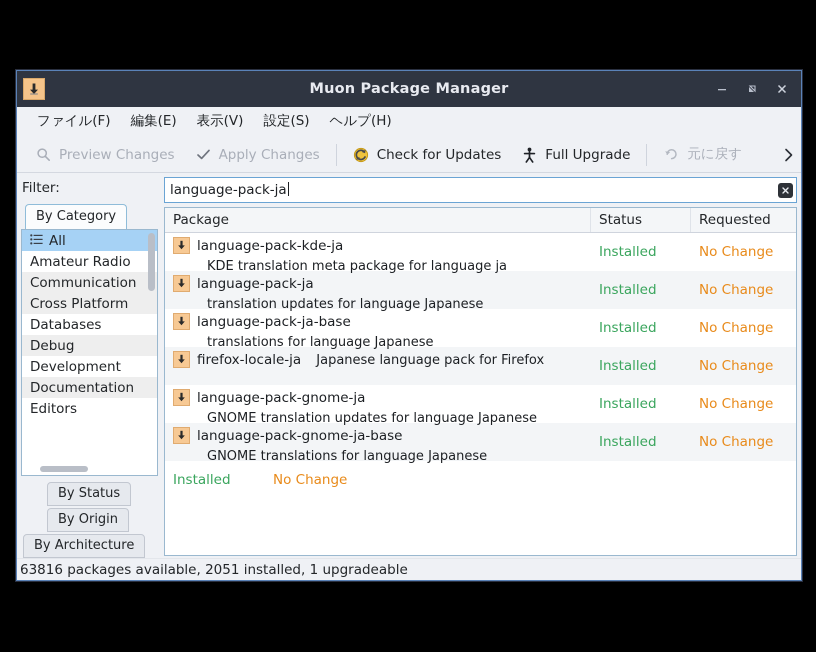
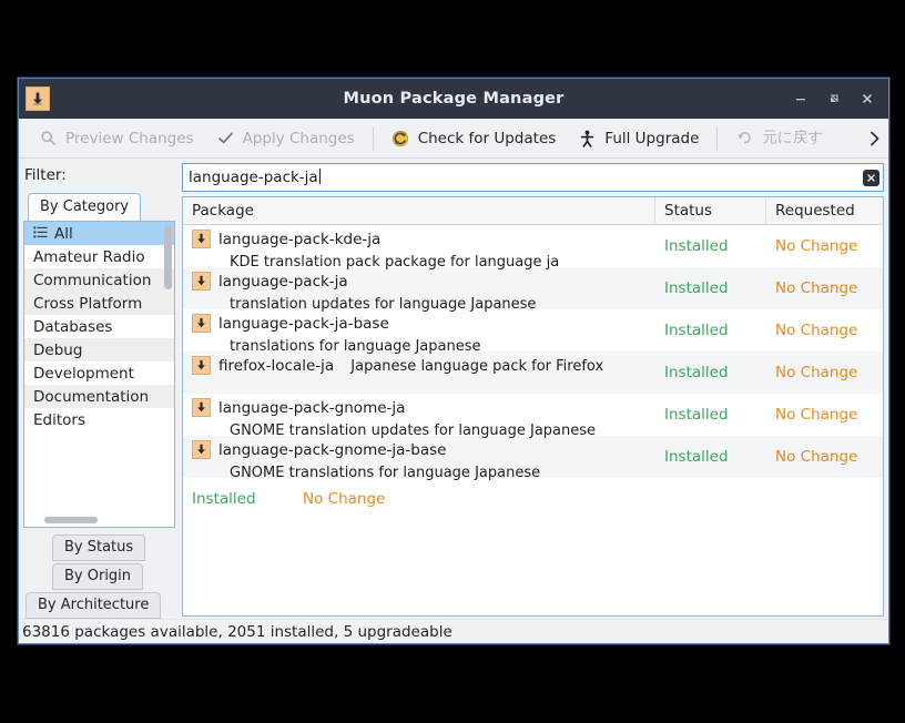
  Muon Package Manager
- ファイル(F)
- 編集(E)
- 表示(V)
- 設定(S)
- ヘルプ(H)
  Preview Changes
  Apply Changes
  Check for Updates
  Full Upgrade
  元に戻す
  Filter:
  By Category
  All
  Amateur Radio
  Communication
  Cross Platform
  Databases
  Debug
  Development
  Documentation
  Editors
  By Status
  By Origin
  By Architecture
  language-pack-ja
  Package
  Status
  Requested
- language-pack-kde-ja KDE translation meta package for language ja
+ language-pack-kde-ja KDE translation pack package for language ja
  Installed
  No Change
  language-pack-ja translation updates for language Japanese
  Installed
  No Change
  language-pack-ja-base translations for language Japanese
  Installed
  No Change
  firefox-locale-ja Japanese language pack for Firefox
  Installed
  No Change
  language-pack-gnome-ja GNOME translation updates for language Japanese
  Installed
  No Change
  language-pack-gnome-ja-base GNOME translations for language Japanese
  Installed
  No Change
  Installed
  No Change
- 63816 packages available, 2051 installed, 1 upgradeable
+ 63816 packages available, 2051 installed, 5 upgradeable
